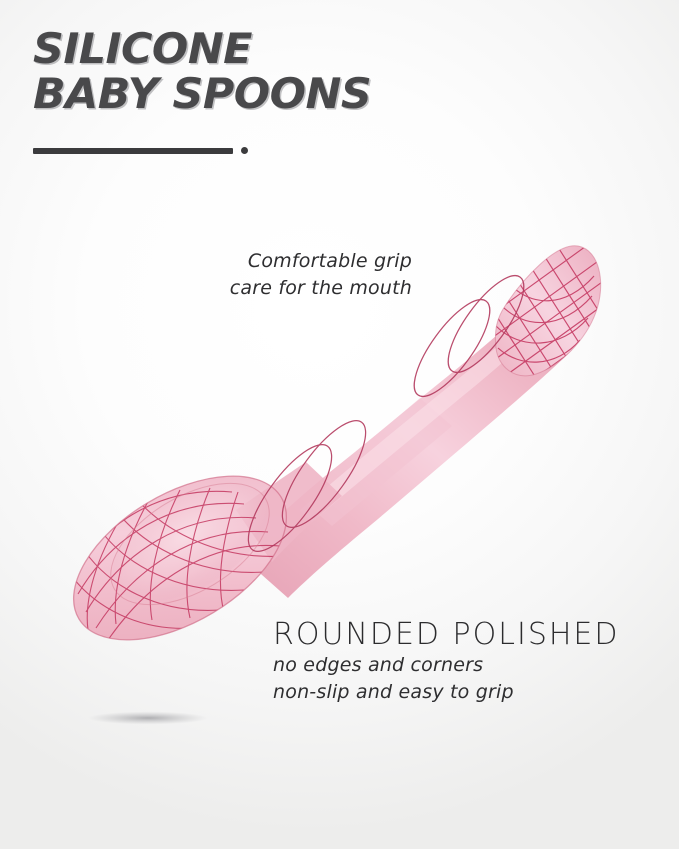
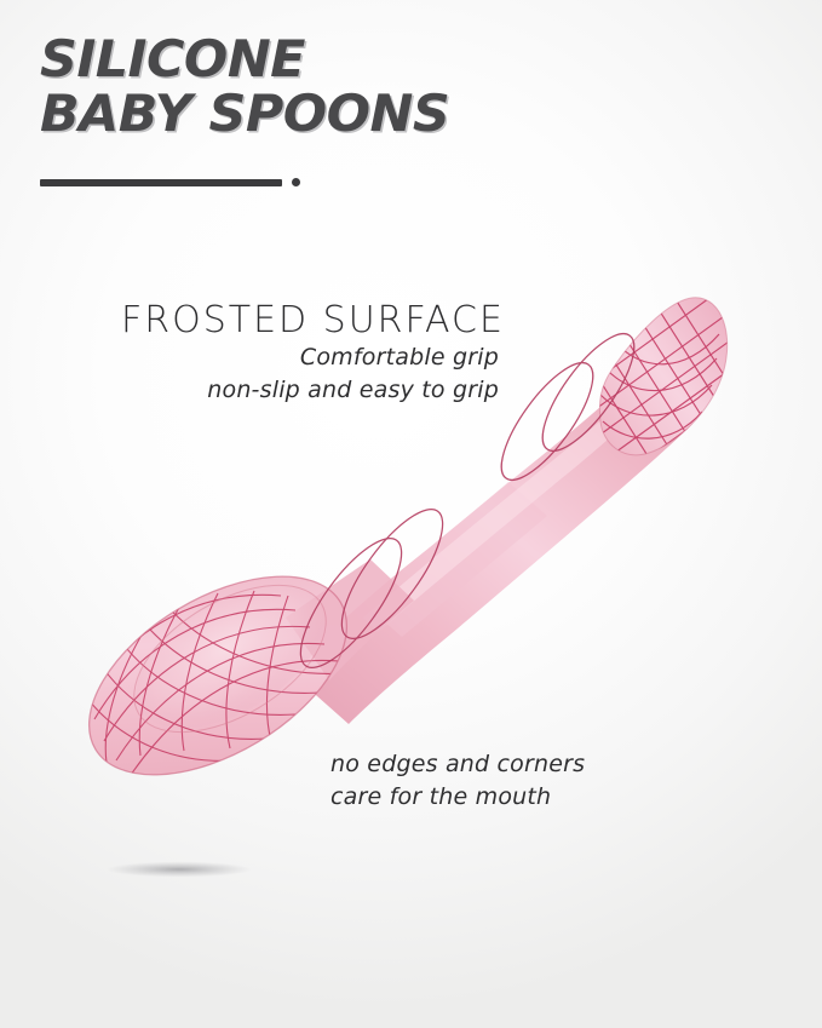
  SILICONE
  BABY SPOONS
+ FROSTED SURFACE
  Comfortable grip
- care for the mouth
+ non-slip and easy to grip
- ROUNDED POLISHED
  no edges and corners
- non-slip and easy to grip
+ care for the mouth
